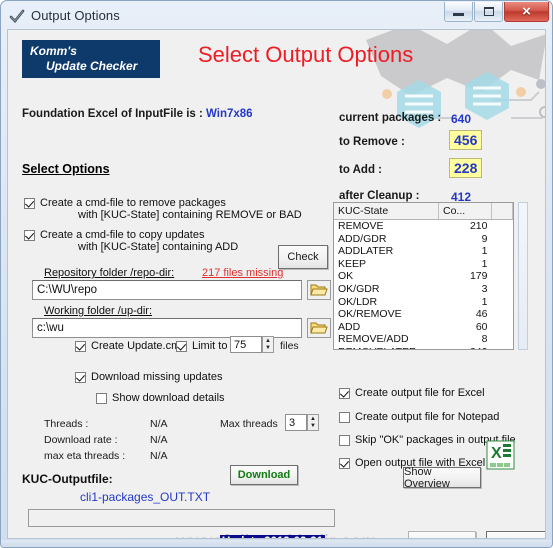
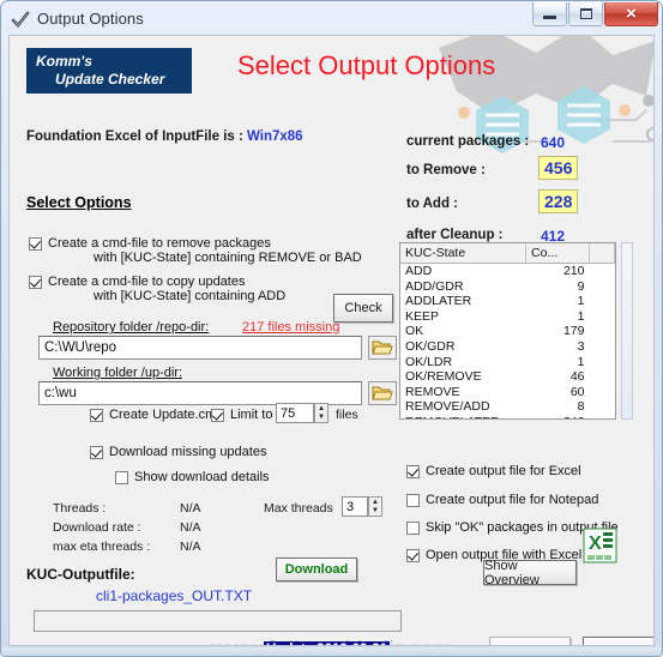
  Output Options
  ×
  Komm's
  Update Checker
  Select Output Options
  Foundation Excel of InputFile is :
  Win7x86
  current packages :
  640
  to Remove :
  456
  to Add :
  228
  after Cleanup :
  412
  Select Options
  Create a cmd-file to remove packages
  with [KUC-State] containing REMOVE or BAD
  Create a cmd-file to copy updates
  with [KUC-State] containing ADD
  Check
  Repository folder /repo-dir:
  217 files missing
  C:\WU\repo
  Working folder /up-dir:
  c:\wu
  Create Update.c
  Limit to
  75
  files
  Download missing updates
  Show download details
  Threads :
  N/A
  Download rate :
  N/A
  max eta threads :
  N/A
  Max threads
  3
  KUC-State	Co...
- REMOVE	210
+ ADD	210
  ADD/GDR	9
  ADDLATER	1
  KEEP	1
  OK	179
  OK/GDR	3
  OK/LDR	1
  OK/REMOVE	46
- ADD	60
+ REMOVE	60
  REMOVE/ADD	8
  Create output file for Excel
  Create output file for Notepad
  Skip "OK" packages in output file
  Open output file with Excel
  X
  Show Overview
  KUC-Outputfile:
  cli1-packages_OUT.TXT
  Download
